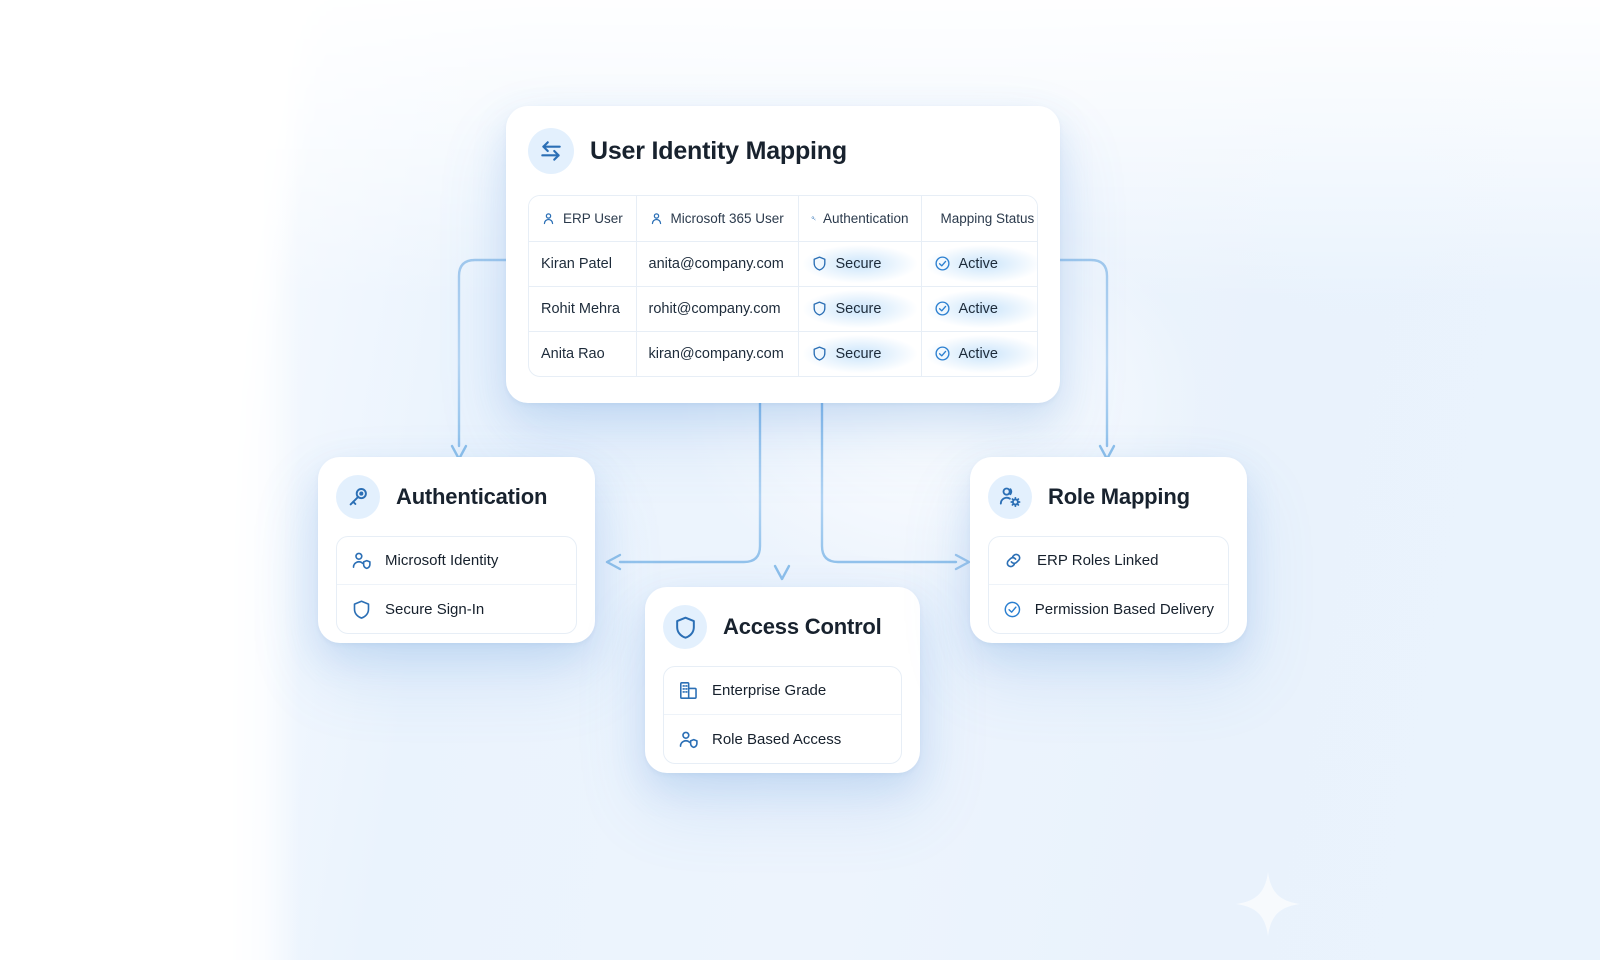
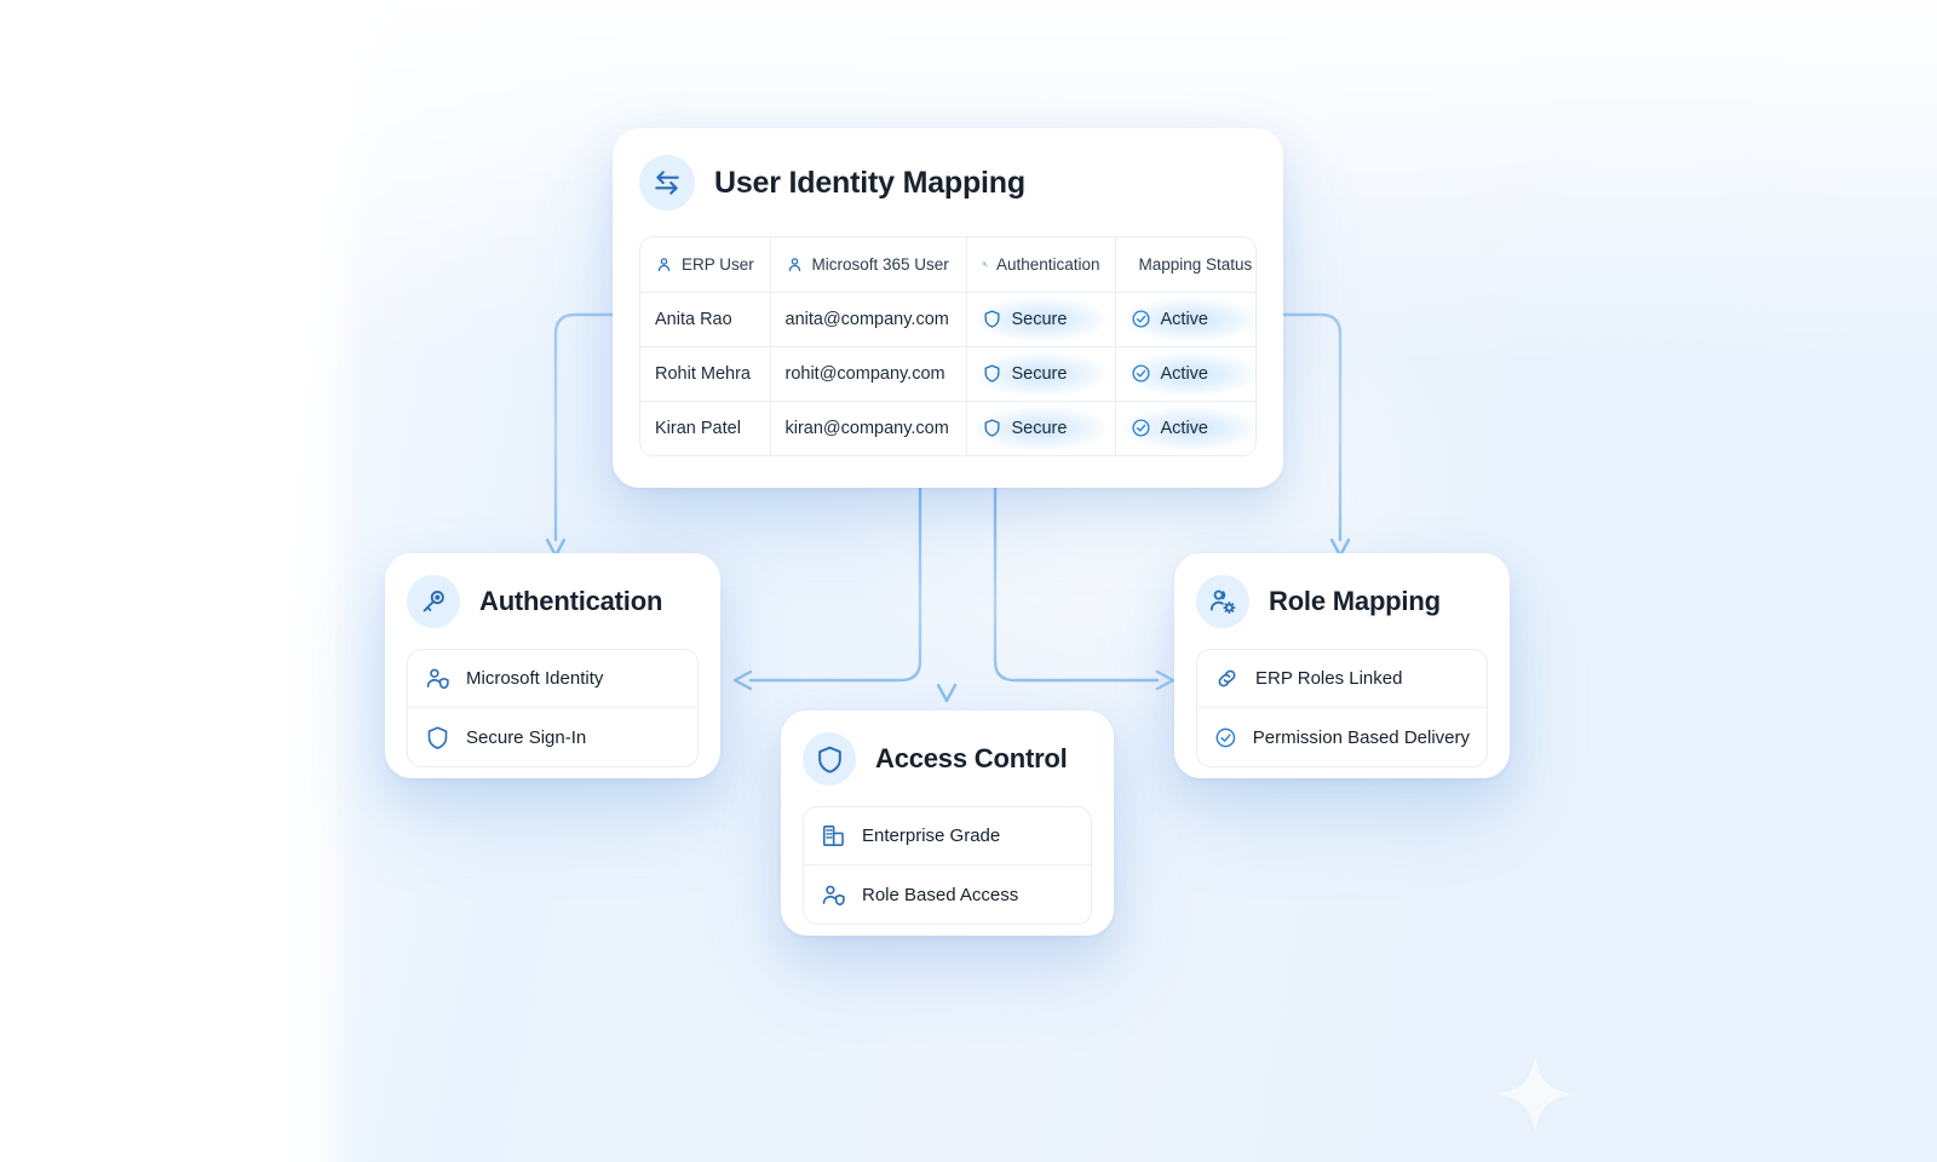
  User Identity Mapping
  ERP User	Microsoft 365 User	Authentication	Mapping Status
- Kiran Patel	anita@company.com	Secure	Active
+ Anita Rao	anita@company.com	Secure	Active
  Rohit Mehra	rohit@company.com	Secure	Active
- Anita Rao	kiran@company.com	Secure	Active
+ Kiran Patel	kiran@company.com	Secure	Active
  Authentication
  Microsoft Identity
  Secure Sign-In
  Access Control
  Enterprise Grade
  Role Based Access
  Role Mapping
  ERP Roles Linked
  Permission Based Delivery
